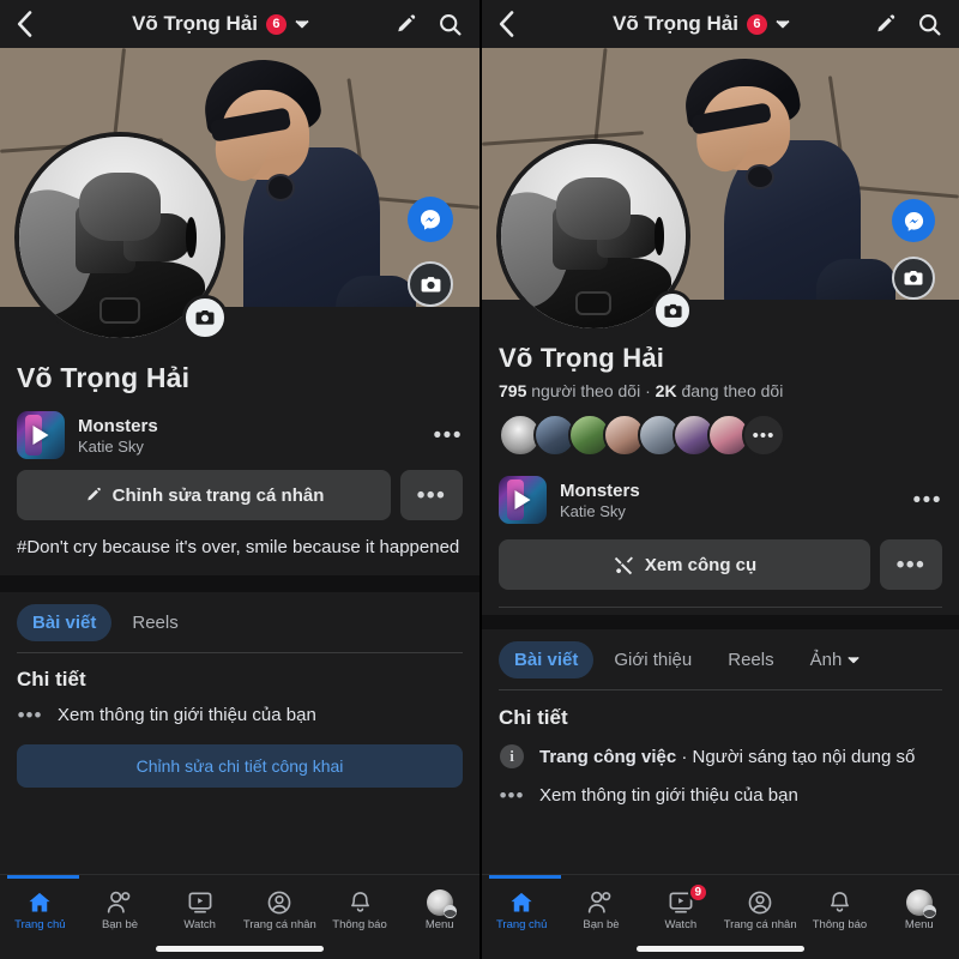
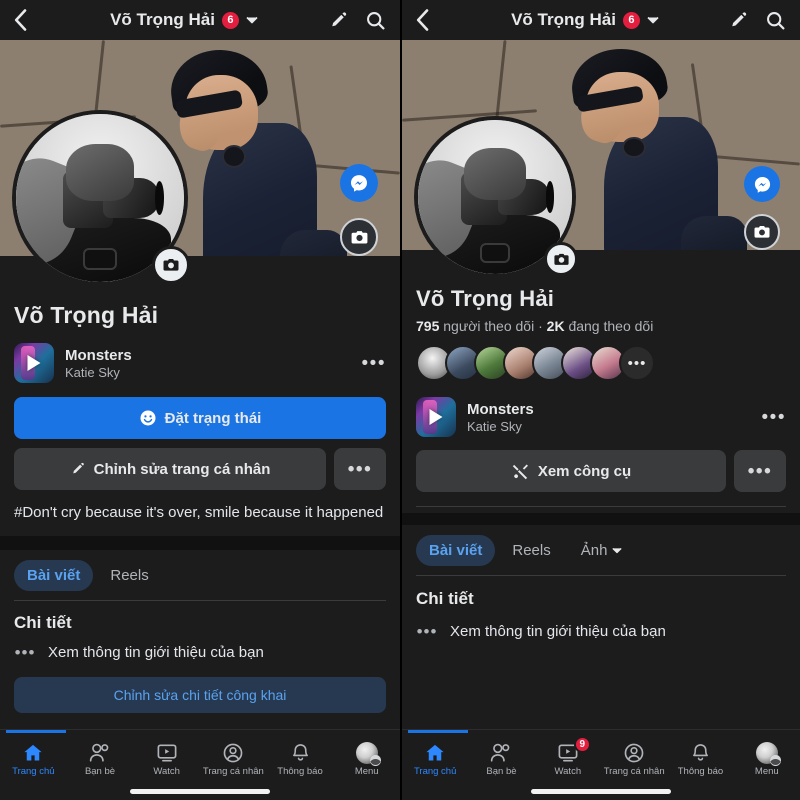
  Võ Trọng Hải
  6
  Võ Trọng Hải
  Monsters
  Katie Sky
  •••
+ Đặt trạng thái
  Chỉnh sửa trang cá nhân
  •••
  #Don't cry because it's over, smile because it happened
  Bài viết
  Reels
  Chi tiết
  •••
  Xem thông tin giới thiệu của bạn
  Chỉnh sửa chi tiết công khai
  Trang chủ
  Bạn bè
  Watch
  Trang cá nhân
  Thông báo
  Menu
  Võ Trọng Hải
  6
  Võ Trọng Hải
  795 người theo dõi · 2K đang theo dõi
  •••
  Monsters
  Katie Sky
  •••
  Xem công cụ
  •••
  Bài viết
- Giới thiệu
  Reels
  Ảnh
  Chi tiết
- i
- Trang công việc · Người sáng tạo nội dung số
  •••
  Xem thông tin giới thiệu của bạn
  Trang chủ
  Bạn bè
  9
  Watch
  Trang cá nhân
  Thông báo
  Menu
